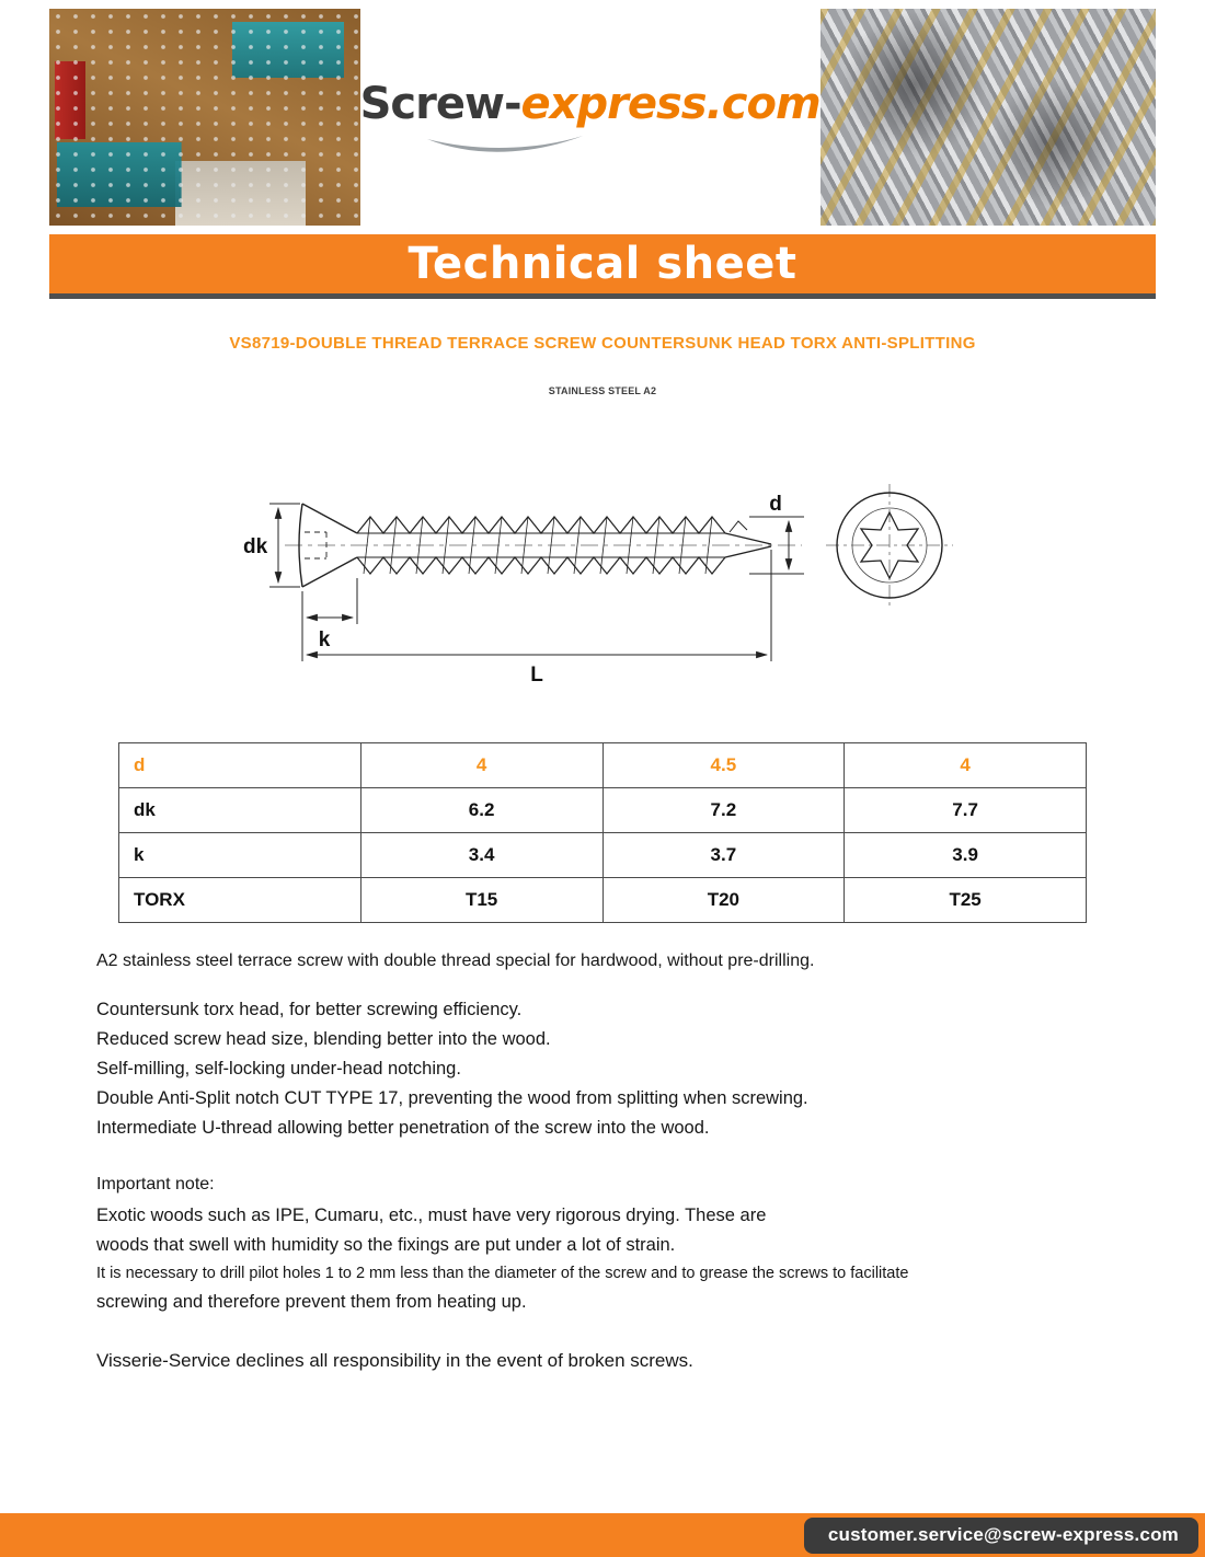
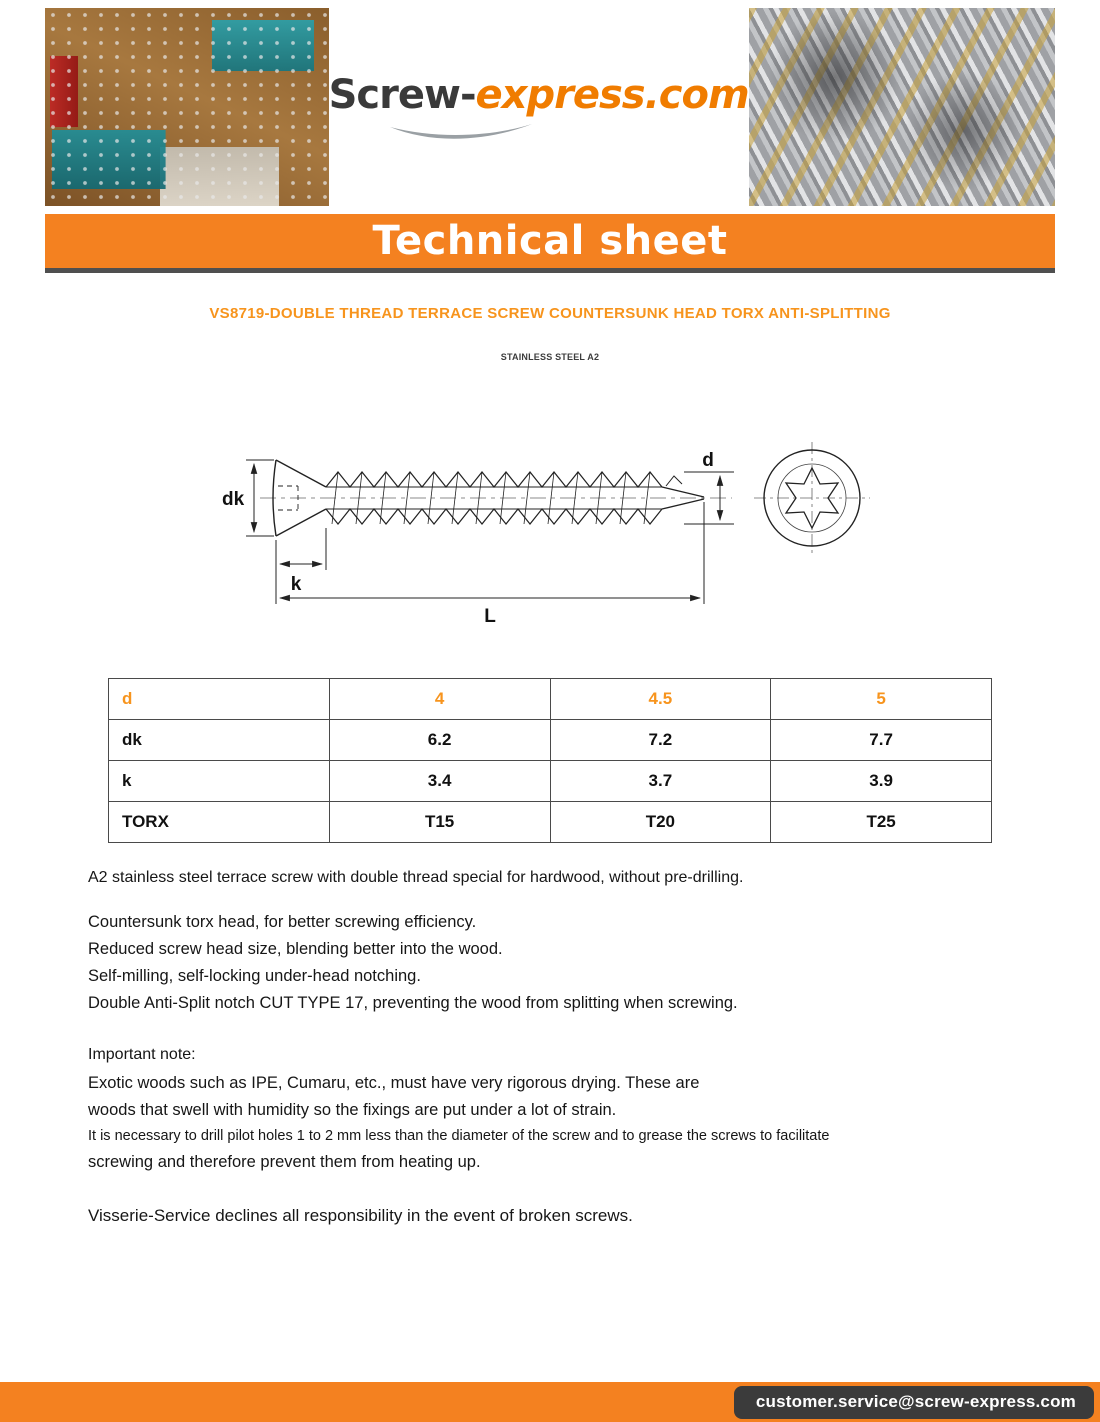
  Screw-express.com
  Technical sheet
  VS8719-DOUBLE THREAD TERRACE SCREW COUNTERSUNK HEAD TORX ANTI-SPLITTING
  STAINLESS STEEL A2
  dk
  k
  L
  d
- d	4	4.5	4
+ d	4	4.5	5
  dk	6.2	7.2	7.7
  k	3.4	3.7	3.9
  TORX	T15	T20	T25
  A2 stainless steel terrace screw with double thread special for hardwood, without pre-drilling.
  Countersunk torx head, for better screwing efficiency.
  Reduced screw head size, blending better into the wood.
  Self-milling, self-locking under-head notching.
  Double Anti-Split notch CUT TYPE 17, preventing the wood from splitting when screwing.
- Intermediate U-thread allowing better penetration of the screw into the wood.
  Important note:
  Exotic woods such as IPE, Cumaru, etc., must have very rigorous drying. These are
  woods that swell with humidity so the fixings are put under a lot of strain.
  It is necessary to drill pilot holes 1 to 2 mm less than the diameter of the screw and to grease the screws to facilitate
  screwing and therefore prevent them from heating up.
  Visserie-Service declines all responsibility in the event of broken screws.
  customer.service@screw-express.com
